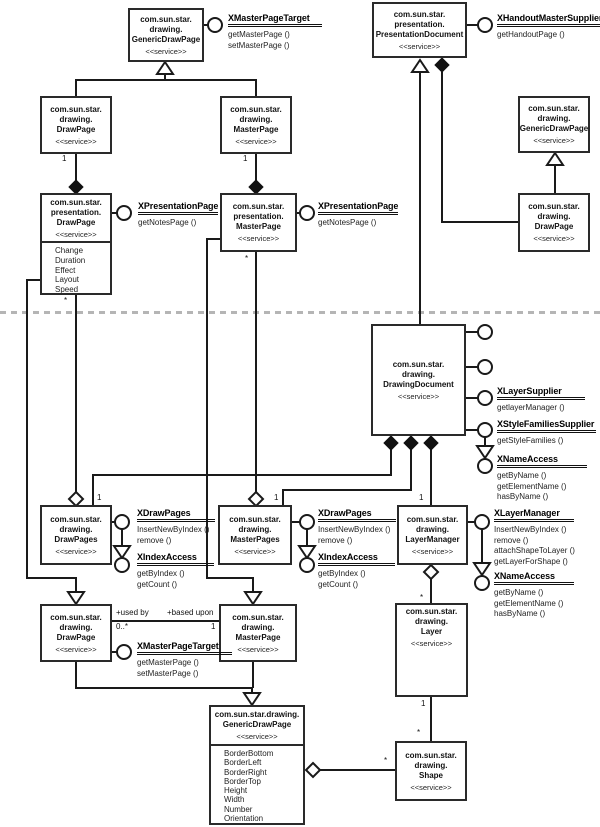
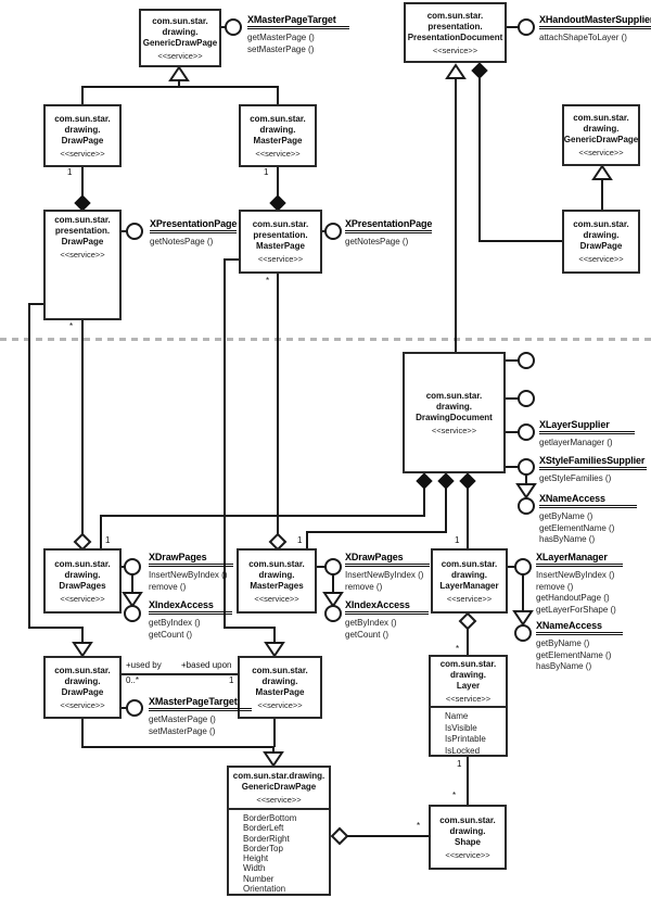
  com.sun.star.
  drawing.
  GenericDrawPage
  <<service>>
  com.sun.star.
  presentation.
  PresentationDocument
  <<service>>
  com.sun.star.
  drawing.
  DrawPage
  <<service>>
  com.sun.star.
  drawing.
  MasterPage
  <<service>>
  com.sun.star.
  drawing.
  GenericDrawPage
  <<service>>
  com.sun.star.
  presentation.
  DrawPage
  <<service>>
- Change
- Duration
- Effect
- Layout
- Speed
  com.sun.star.
  presentation.
  MasterPage
  <<service>>
  com.sun.star.
  drawing.
  DrawPage
  <<service>>
  com.sun.star.
  drawing.
  DrawingDocument
  <<service>>
  com.sun.star.
  drawing.
  DrawPages
  <<service>>
  com.sun.star.
  drawing.
  MasterPages
  <<service>>
  com.sun.star.
  drawing.
  LayerManager
  <<service>>
  com.sun.star.
  drawing.
  DrawPage
  <<service>>
  com.sun.star.
  drawing.
  MasterPage
  <<service>>
  com.sun.star.
  drawing.
  Layer
  <<service>>
+ Name
+ IsVisible
+ IsPrintable
+ IsLocked
  com.sun.star.drawing.
  GenericDrawPage
  <<service>>
  BorderBottom
  BorderLeft
  BorderRight
  BorderTop
  Height
  Width
  Number
  Orientation
  com.sun.star.
  drawing.
  Shape
  <<service>>
  XMasterPageTarget
  getMasterPage ()
  setMasterPage ()
  XHandoutMasterSupplie
- getHandoutPage ()
+ attachShapeToLayer ()
  XPresentationPage
  getNotesPage ()
  XPresentationPage
  getNotesPage ()
  XLayerSupplier
  getlayerManager ()
  XStyleFamiliesSupplier
  getStyleFamilies ()
  XNameAccess
  getByName ()
  getElementName ()
  hasByName ()
  XDrawPages
  InsertNewByIndex ()
  remove ()
  XIndexAccess
  getByIndex ()
  getCount ()
  XDrawPages
  InsertNewByIndex ()
  remove ()
  XIndexAccess
  getByIndex ()
  getCount ()
  XLayerManager
  InsertNewByIndex ()
  remove ()
- attachShapeToLayer ()
+ getHandoutPage ()
  getLayerForShape ()
  XNameAccess
  getByName ()
  getElementName ()
  hasByName ()
  XMasterPageTarget
  getMasterPage ()
  setMasterPage ()
  1
  1
  *
  *
  1
  1
  1
  *
  1
  *
  *
  +used by
  0..*
  +based upon
  1
